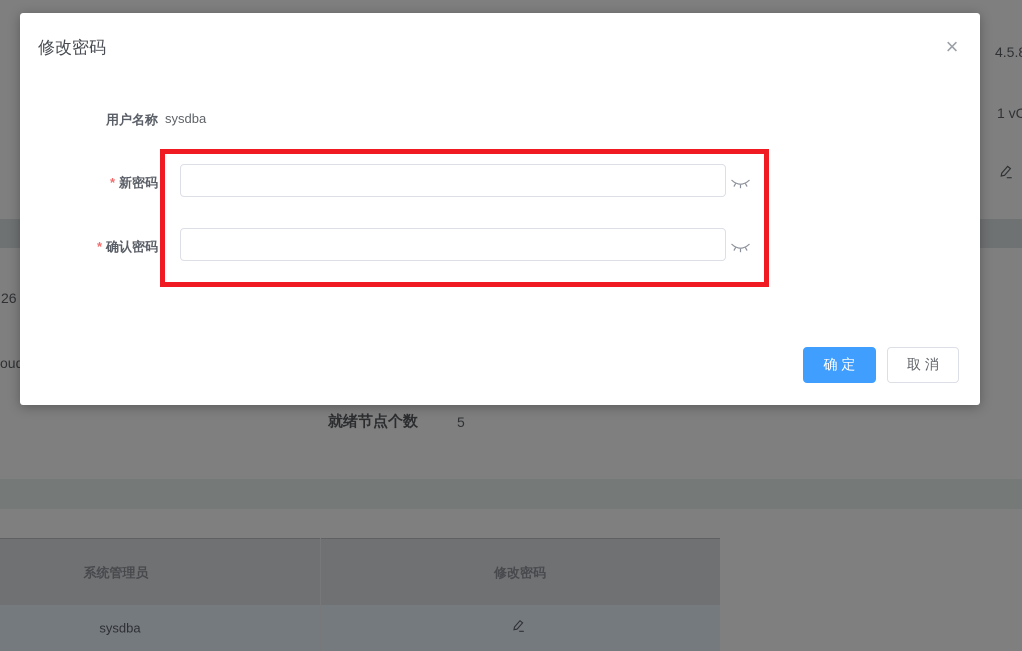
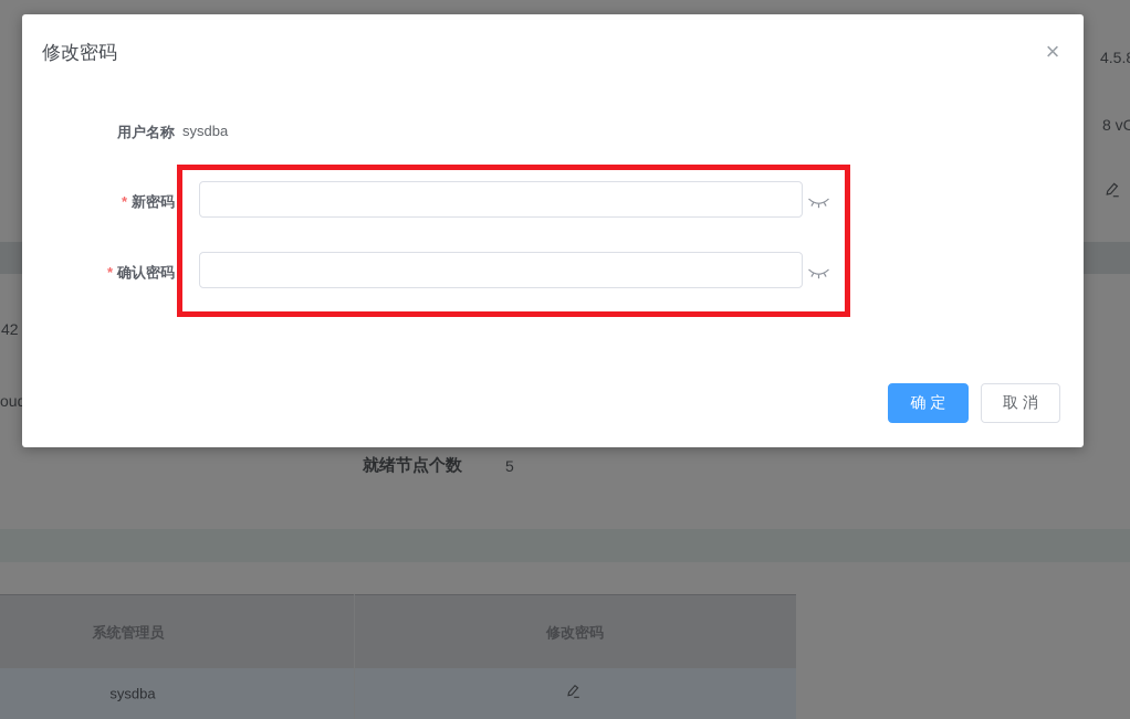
  4.5.
- 1 vC
+ 8 vC
- 26
+ 42
  就绪节点个数
  5
  系统管理员
  修改密码
  sysdba
  修改密码
  ×
  用户名称
  sysdba
  * 新密码
  * 确认密码
  确 定
  取 消
